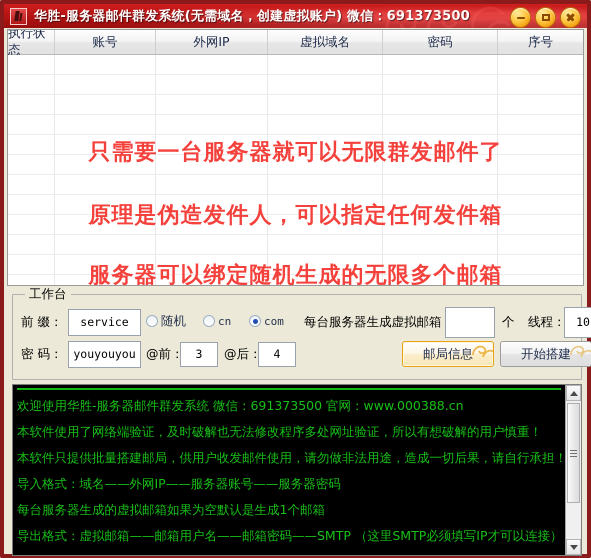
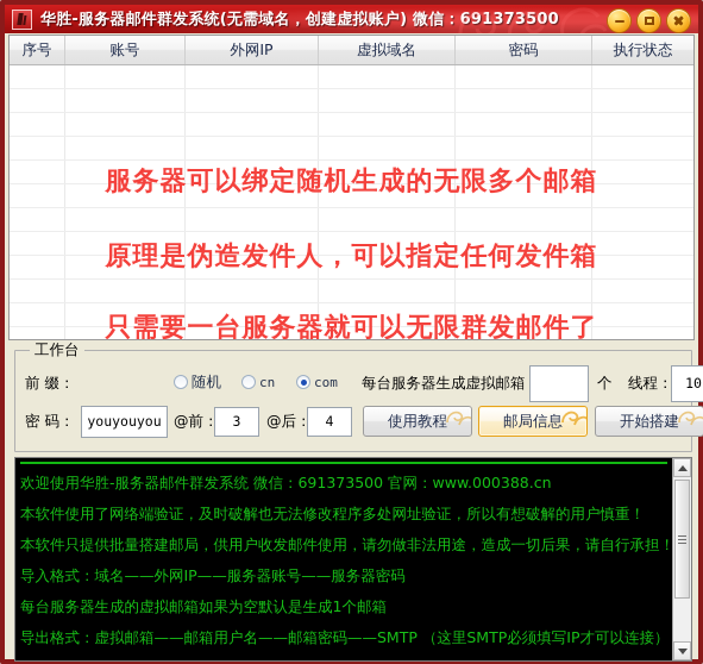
  华胜-服务器邮件群发系统(无需域名，创建虚拟账户) 微信：691373500
- 执行状态
+ 序号
  账号
  外网IP
  虚拟域名
  密码
- 序号
+ 执行状态
- 只需要一台服务器就可以无限群发邮件了
+ 服务器可以绑定随机生成的无限多个邮箱
  原理是伪造发件人，可以指定任何发件箱
- 服务器可以绑定随机生成的无限多个邮箱
+ 只需要一台服务器就可以无限群发邮件了
  工作台
  前 缀：
- service
  随机
  cn
  com
  每台服务器生成虚拟邮箱
  个
  线程：
  10
  密 码：
  youyouyou
  @前：
  3
  @后：
  4
+ 使用教程
  邮局信息
  开始搭建
  欢迎使用华胜-服务器邮件群发系统 微信：691373500 官网：www.000388.cn
  本软件使用了网络端验证，及时破解也无法修改程序多处网址验证，所以有想破解的用户慎重！
  本软件只提供批量搭建邮局，供用户收发邮件使用，请勿做非法用途，造成一切后果，请自行承担！
  导入格式：域名——外网IP——服务器账号——服务器密码
  每台服务器生成的虚拟邮箱如果为空默认是生成1个邮箱
  导出格式：虚拟邮箱——邮箱用户名——邮箱密码——SMTP （这里SMTP必须填写IP才可以连接）
